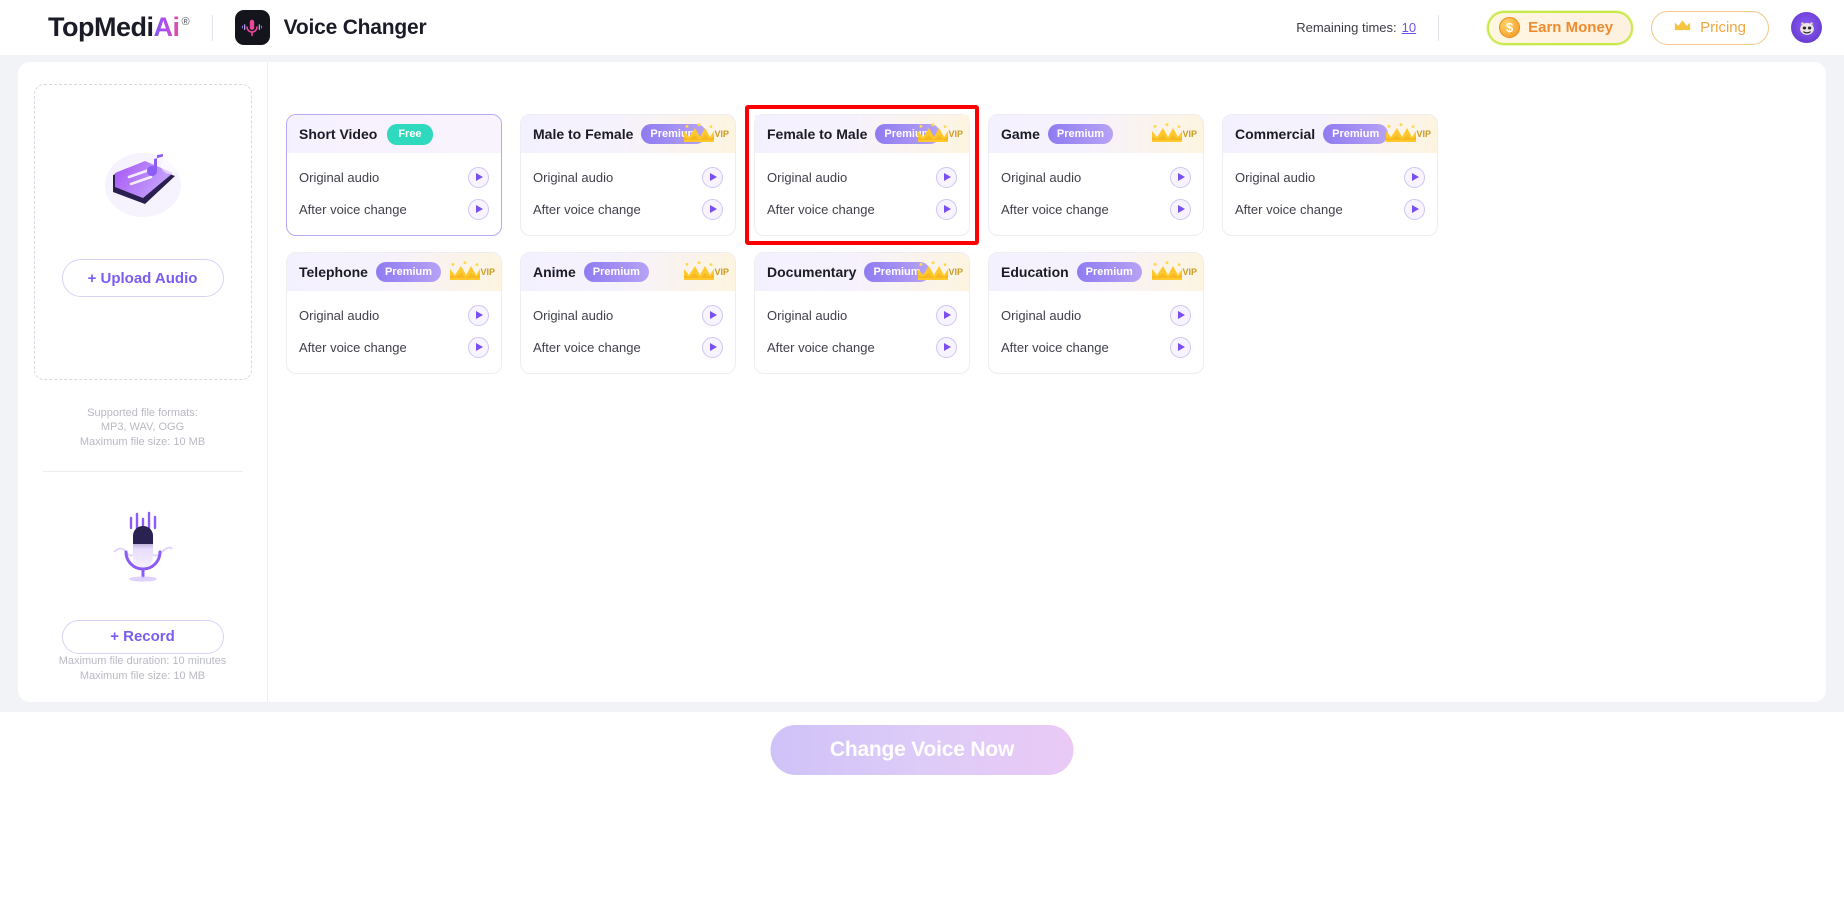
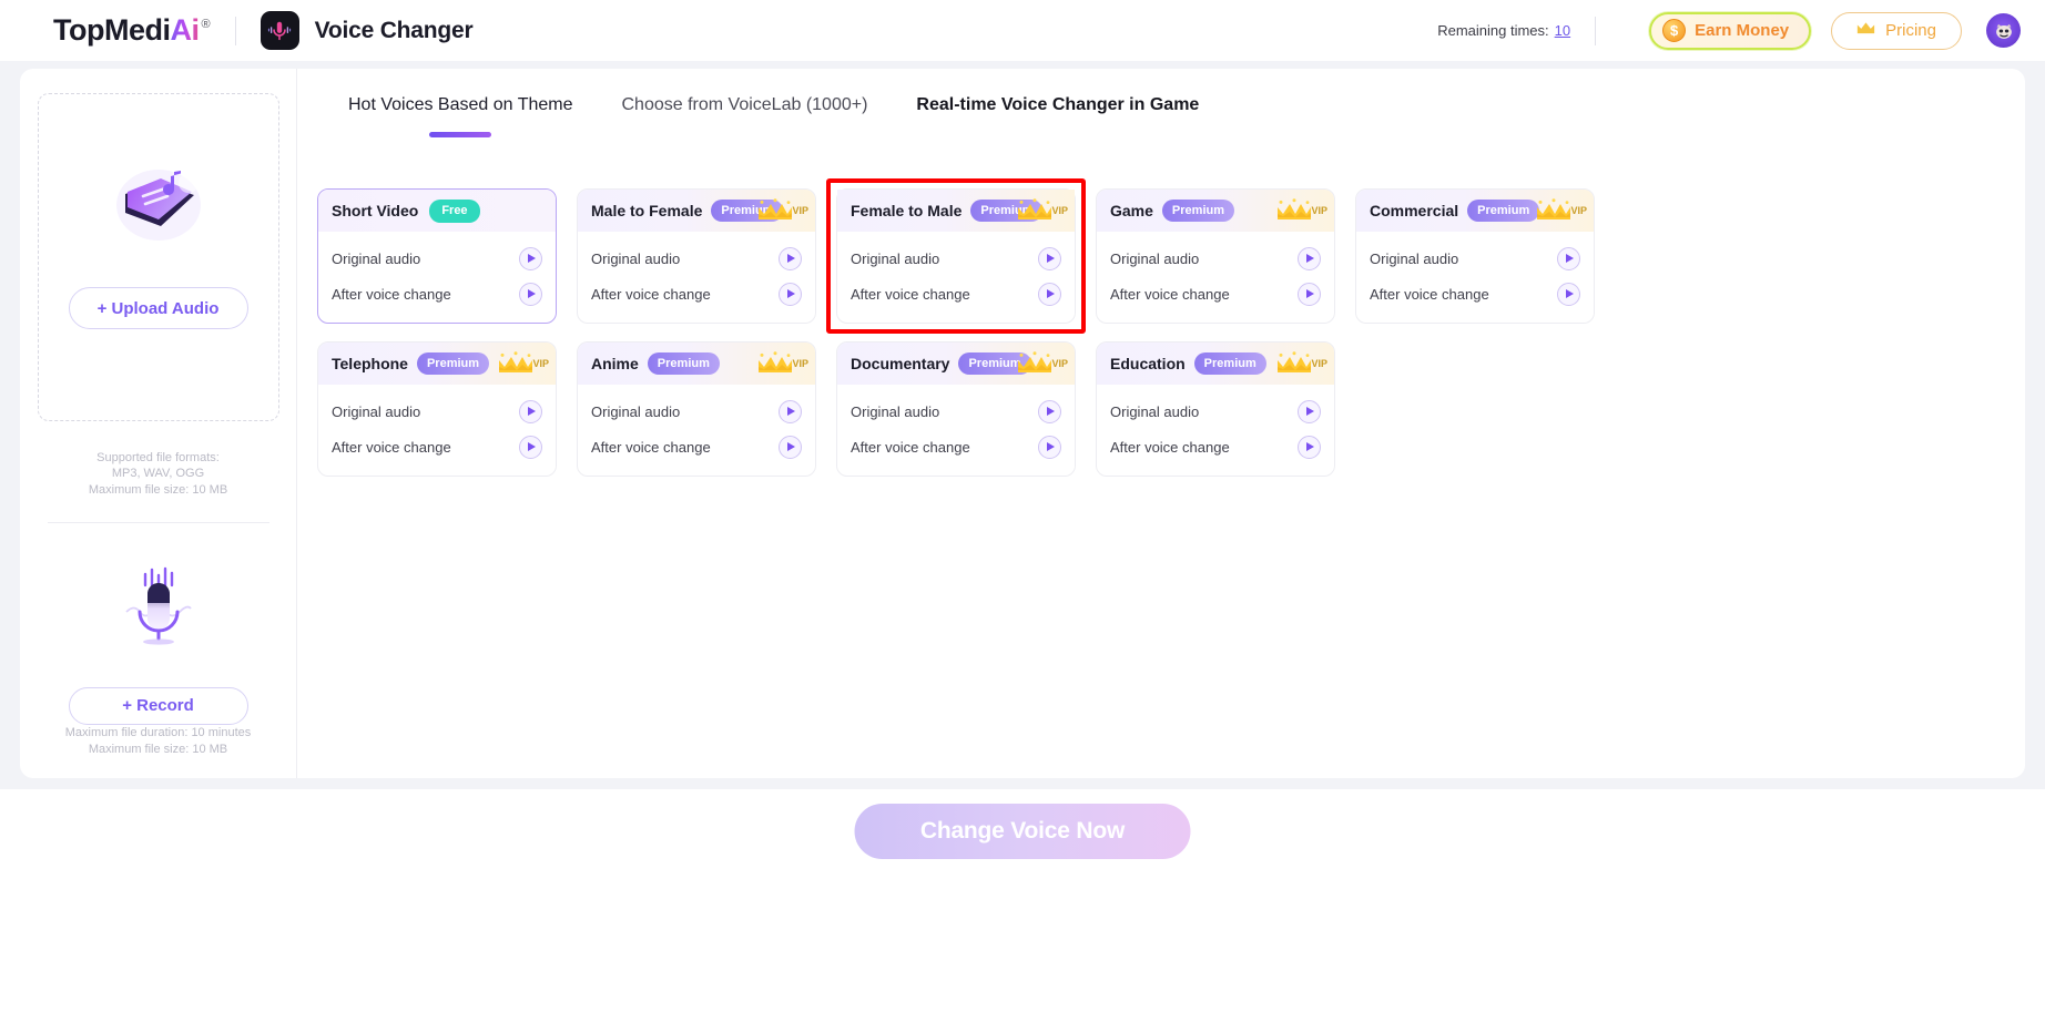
  TopMediAi
  ®
  Voice Changer
  Remaining times:
  10
  $
  Earn Money
  Pricing
  + Upload Audio
  Supported file formats:
  MP3, WAV, OGG
  Maximum file size: 10 MB
  + Record
  Maximum file duration: 10 minutes
  Maximum file size: 10 MB
+ Hot Voices Based on Theme
+ Choose from VoiceLab (1000+)
+ Real-time Voice Changer in Game
  Short Video
  Free
  Original audio
  After voice change
  Male to Female
  Premiu
  VIP
  Original audio
  After voice change
  Female to Male
  Premiu
  VIP
  Original audio
  After voice change
  Game
  Premium
  VIP
  Original audio
  After voice change
  Commercial
  Premium
  VIP
  Original audio
  After voice change
  Telephone
  Premium
  VIP
  Original audio
  After voice change
  Anime
  Premium
  VIP
  Original audio
  After voice change
  Documentary
  Premium
  VIP
  Original audio
  After voice change
  Education
  Premium
  VIP
  Original audio
  After voice change
  Change Voice Now
